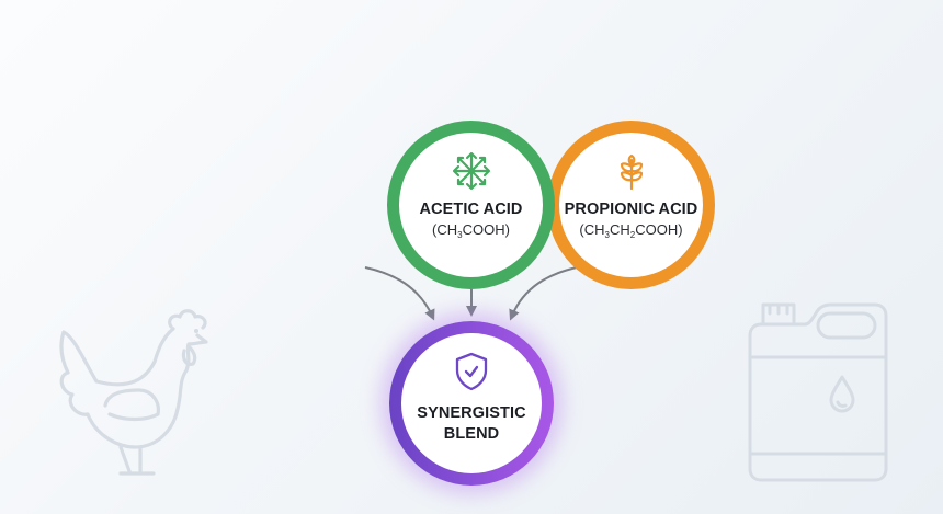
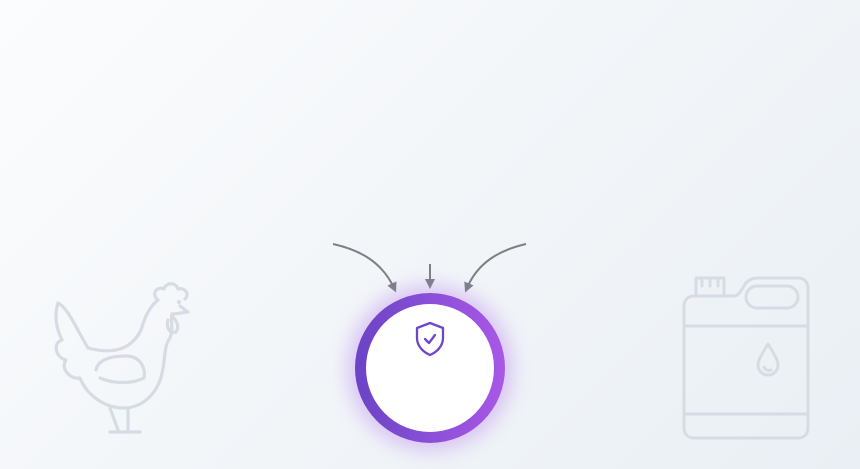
- ACETIC ACID
- (CH3COOH)
- PROPIONIC ACID
- (CH3CH2COOH)
- SYNERGISTIC BLEND
